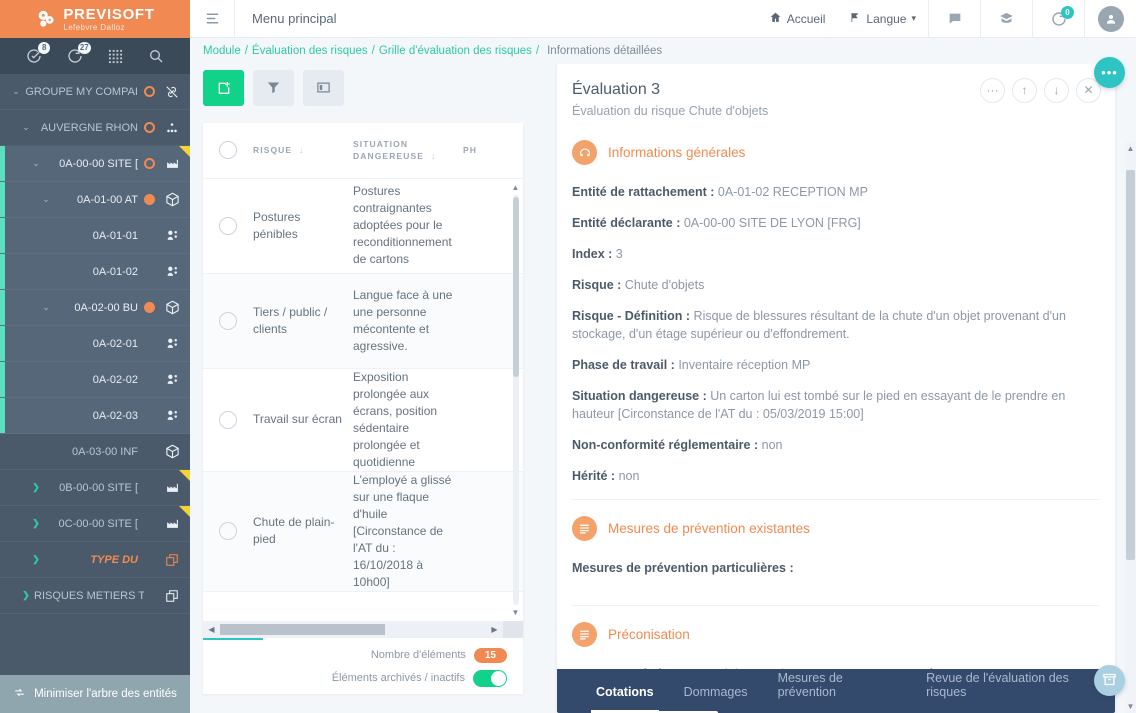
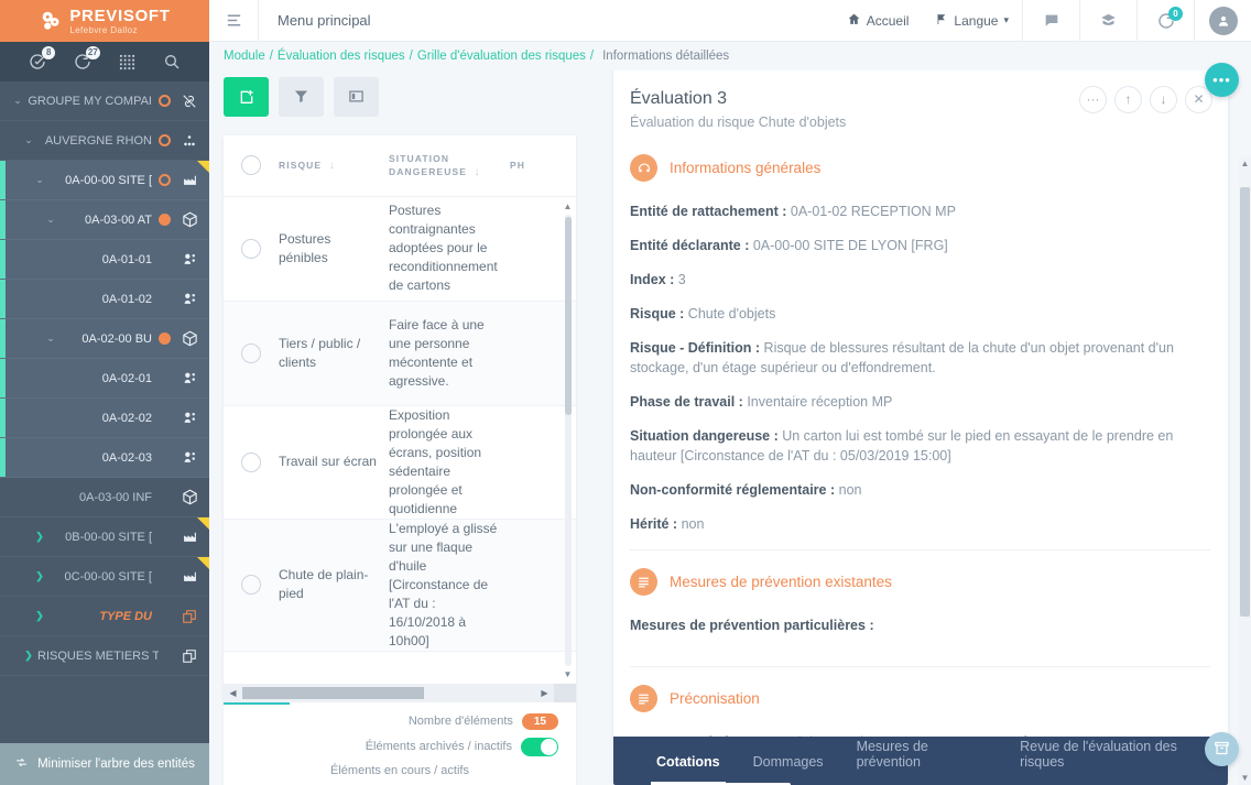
  PREVISOFT
  Lefebvre Dalloz
  8
  27
  ⌄
  GROUPE MY COMPAI
  ⌄
  AUVERGNE RHON
  ⌄
  0A-00-00 SITE [
  ⌄
- 0A-01-00 AT
+ 0A-03-00 AT
  0A-01-01
  0A-01-02
  ⌄
  0A-02-00 BU
  0A-02-01
  0A-02-02
  0A-02-03
  0A-03-00 INF
  ❯
  0B-00-00 SITE [
  ❯
  0C-00-00 SITE [
  ❯
  TYPE DU
  ❯
  RISQUES METIERS T
  Minimiser l'arbre des entités
  Menu principal
  Accueil
  Langue
  ▾
  0
  Module
  /
  Évaluation des risques
  /
  Grille d'évaluation des risques
  /
  Informations détaillées
  RISQUE ↓
  SITUATION DANGEREUSE ↓
  PH
  Postures pénibles
  Postures contraignantes adoptées pour le reconditionnement de cartons
  Tiers / public / clients
- Langue face à une une personne mécontente et agressive.
+ Faire face à une une personne mécontente et agressive.
  Travail sur écran
  Exposition prolongée aux écrans, position sédentaire prolongée et quotidienne
  Chute de plain-pied
  L'employé a glissé sur une flaque d'huile [Circonstance de l'AT du : 16/10/2018 à 10h00]
  ▲
  ▼
  ◀
  ▶
  Nombre d'éléments
  15
  Éléments archivés / inactifs
+ Éléments en cours / actifs
  ···
  ↑
  ↓
  ✕
  Évaluation 3
  Évaluation du risque Chute d'objets
  Informations générales
  Entité de rattachement : 0A-01-02 RECEPTION MP
  Entité déclarante : 0A-00-00 SITE DE LYON [FRG]
  Index : 3
  Risque : Chute d'objets
  Risque - Définition : Risque de blessures résultant de la chute d'un objet provenant d'un stockage, d'un étage supérieur ou d'effondrement.
  Phase de travail : Inventaire réception MP
  Situation dangereuse : Un carton lui est tombé sur le pied en essayant de le prendre en hauteur [Circonstance de l'AT du : 05/03/2019 15:00]
  Non-conformité réglementaire : non
  Hérité : non
  Mesures de prévention existantes
  Mesures de prévention particulières :
  Préconisation
  Cotations
  Dommages
  Mesures de prévention
  Revue de l'évaluation des risques
  ▲
  ▼
  •••
